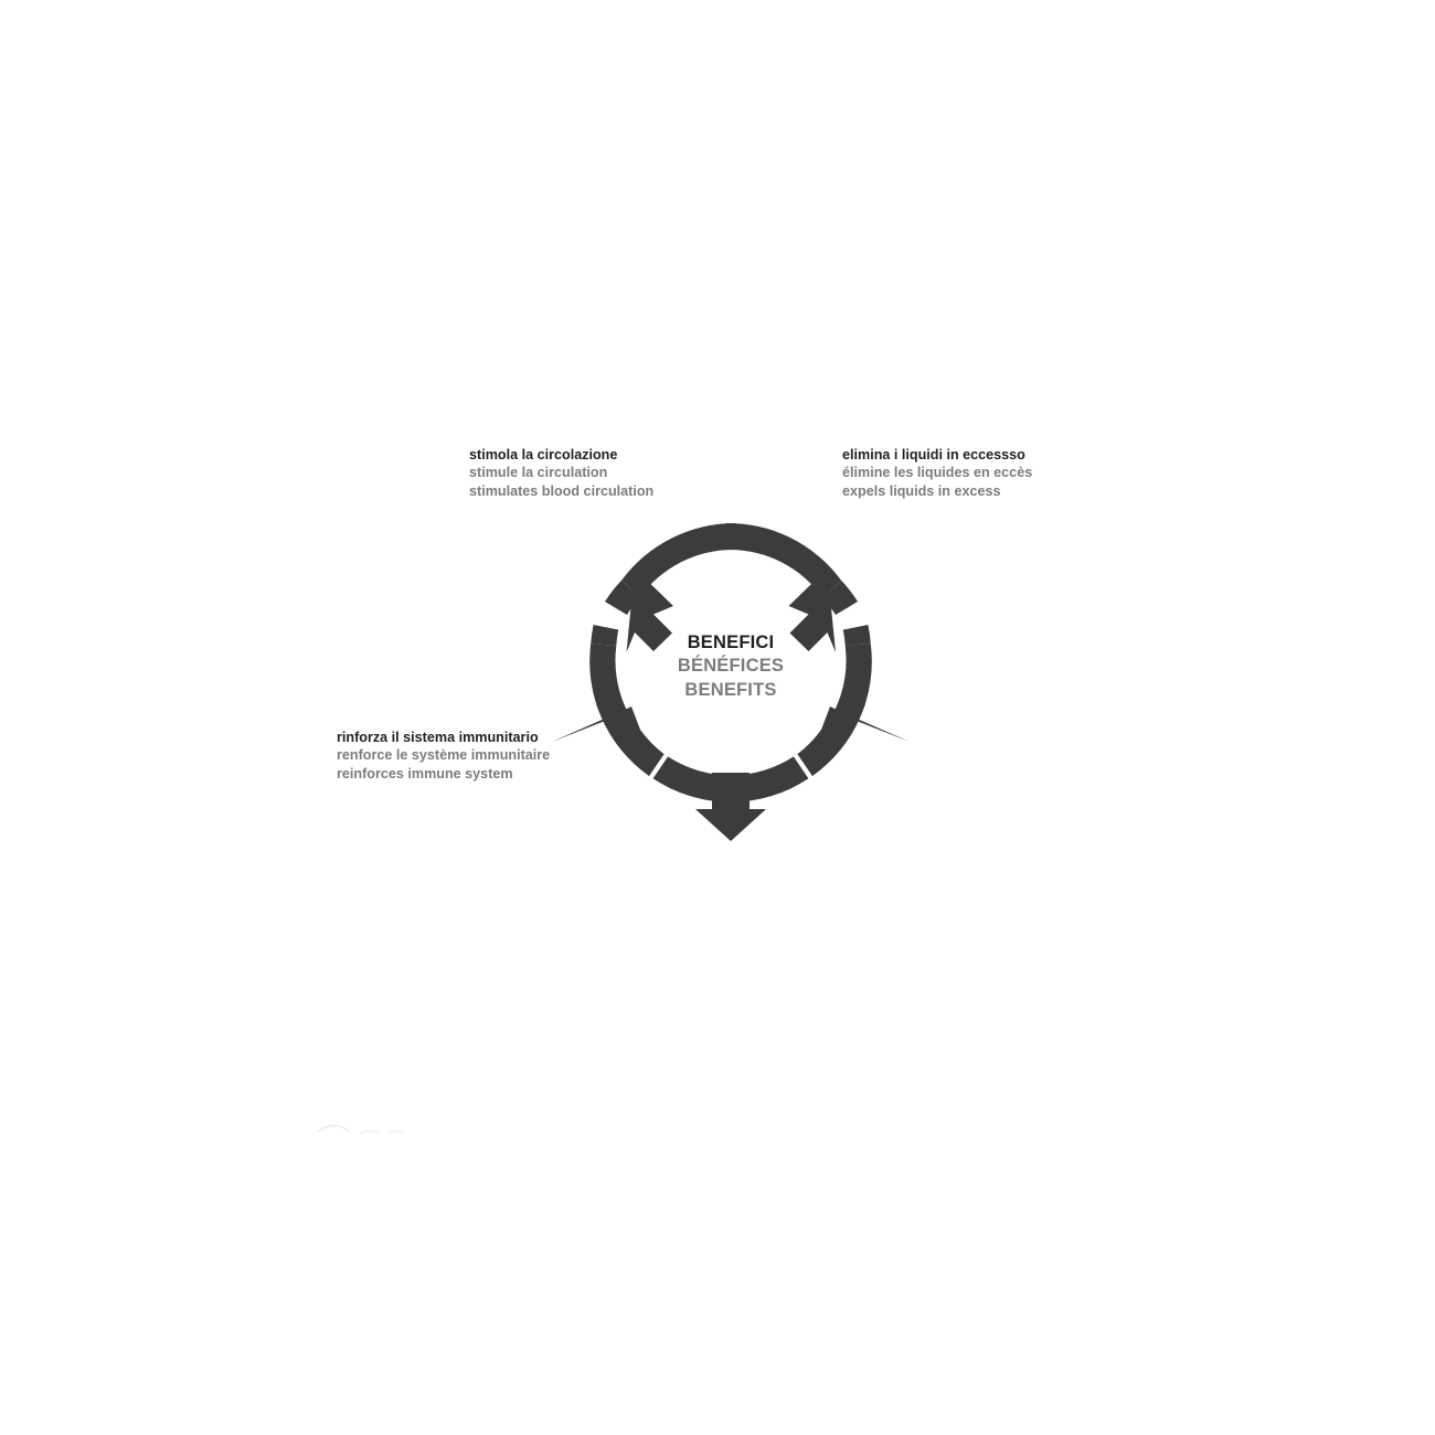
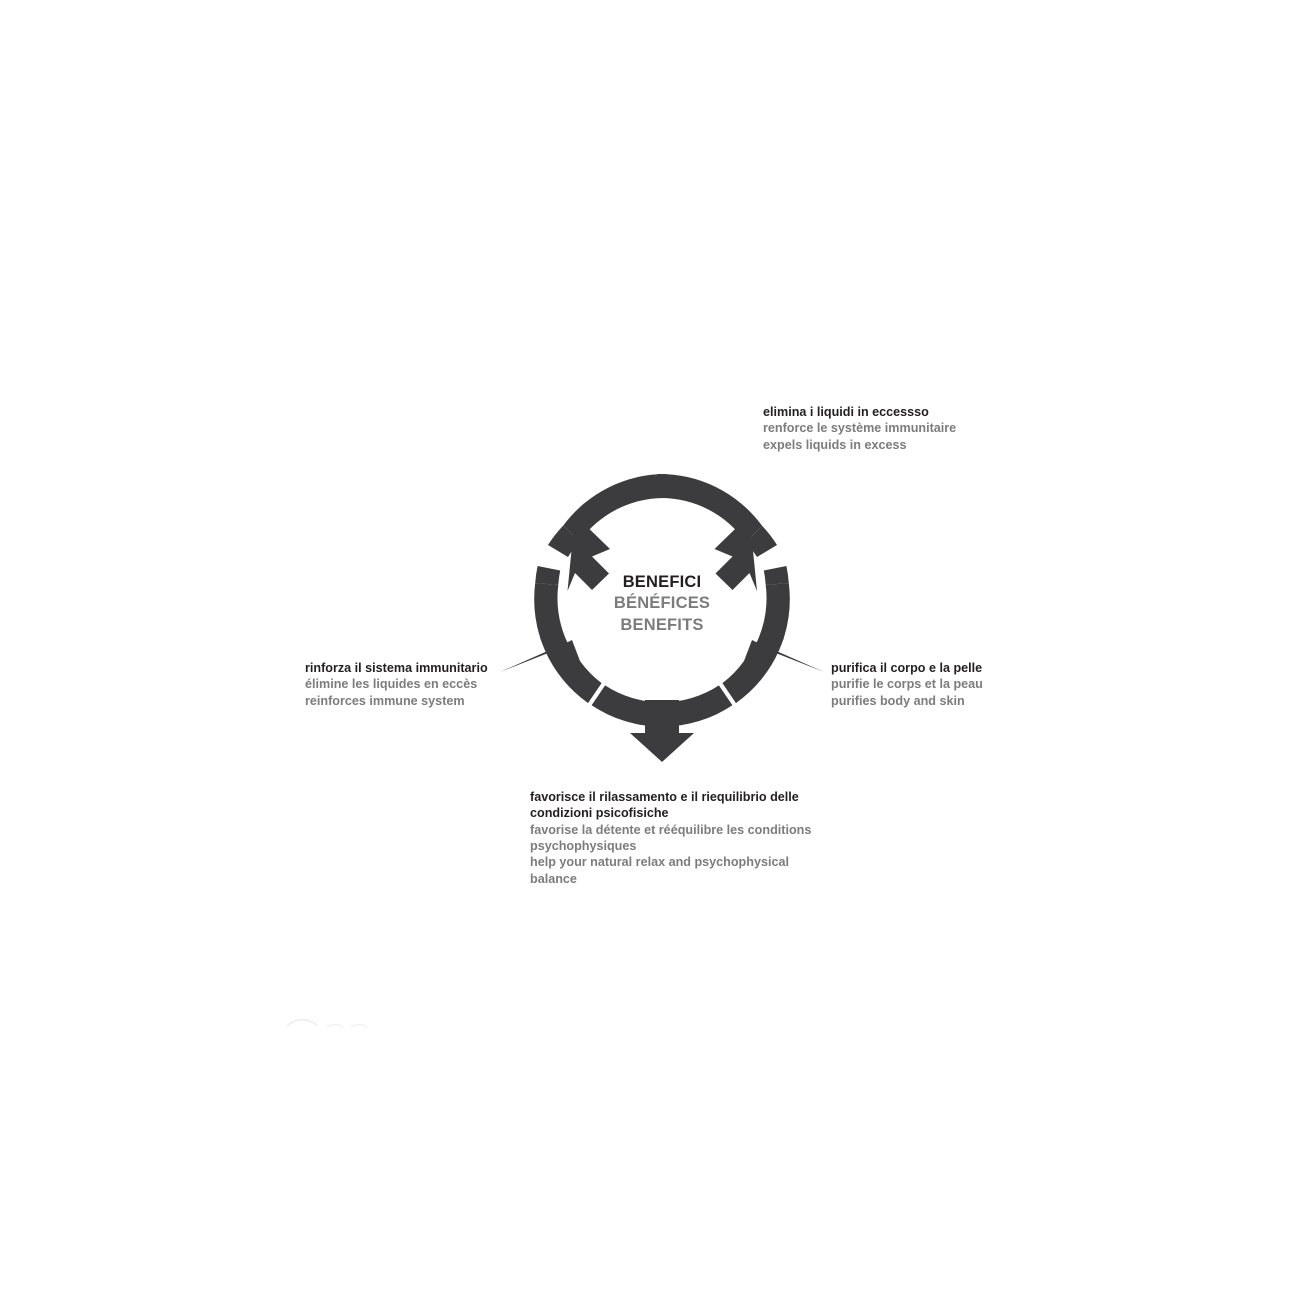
  BENEFICI
  BÉNÉFICES
  BENEFITS
- stimola la circolazione
- stimule la circulation
- stimulates blood circulation
  elimina i liquidi in eccessso
- élimine les liquides en eccès
+ renforce le système immunitaire
  expels liquids in excess
  rinforza il sistema immunitario
- renforce le système immunitaire
+ élimine les liquides en eccès
  reinforces immune system
+ purifica il corpo e la pelle
+ purifie le corps et la peau
+ purifies body and skin
+ favorisce il rilassamento e il riequilibrio delle
+ condizioni psicofisiche
+ favorise la détente et rééquilibre les conditions
+ psychophysiques
+ help your natural relax and psychophysical
+ balance
